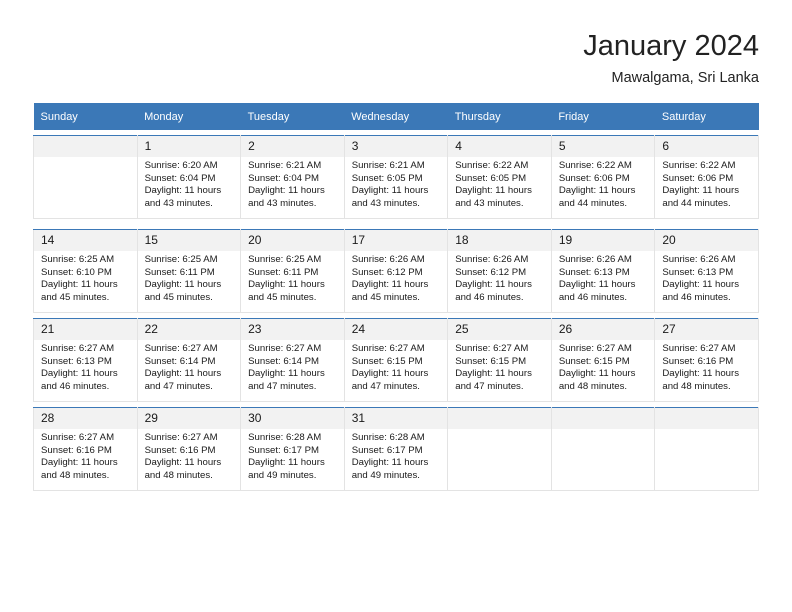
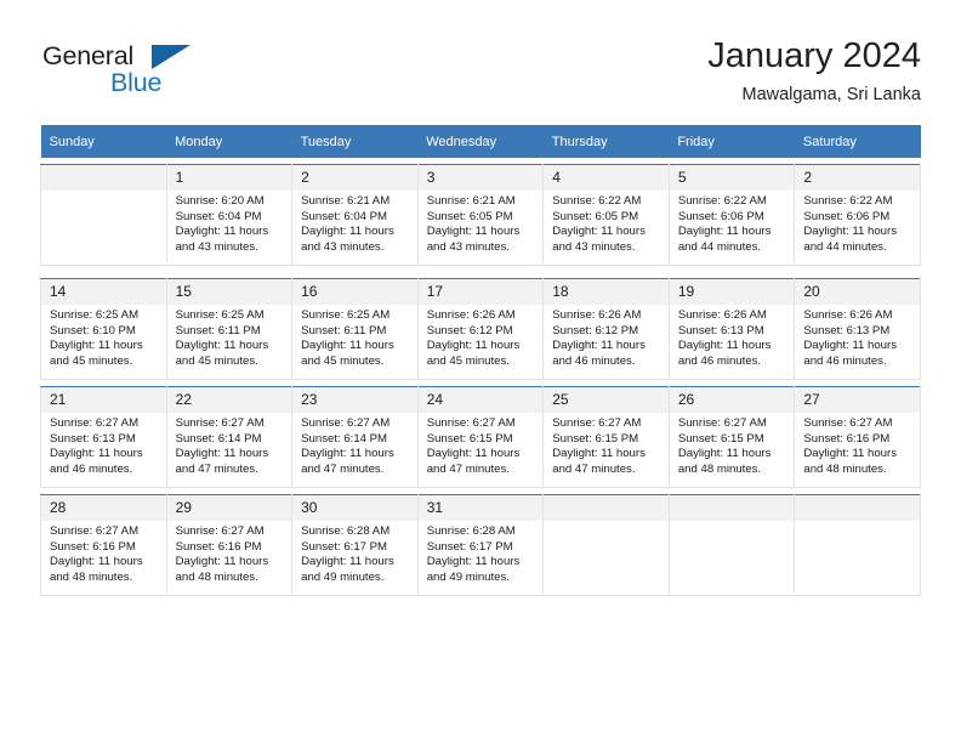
+ General
+ Blue
  January 2024
  Mawalgama, Sri Lanka
  Sunday	Monday	Tuesday	Wednesday	Thursday	Friday	Saturday
- 	1Sunrise: 6:20 AMSunset: 6:04 PMDaylight: 11 hoursand 43 minutes.	2Sunrise: 6:21 AMSunset: 6:04 PMDaylight: 11 hoursand 43 minutes.	3Sunrise: 6:21 AMSunset: 6:05 PMDaylight: 11 hoursand 43 minutes.	4Sunrise: 6:22 AMSunset: 6:05 PMDaylight: 11 hoursand 43 minutes.	5Sunrise: 6:22 AMSunset: 6:06 PMDaylight: 11 hoursand 44 minutes.	6Sunrise: 6:22 AMSunset: 6:06 PMDaylight: 11 hoursand 44 minutes.
+ 	1Sunrise: 6:20 AMSunset: 6:04 PMDaylight: 11 hoursand 43 minutes.	2Sunrise: 6:21 AMSunset: 6:04 PMDaylight: 11 hoursand 43 minutes.	3Sunrise: 6:21 AMSunset: 6:05 PMDaylight: 11 hoursand 43 minutes.	4Sunrise: 6:22 AMSunset: 6:05 PMDaylight: 11 hoursand 43 minutes.	5Sunrise: 6:22 AMSunset: 6:06 PMDaylight: 11 hoursand 44 minutes.	2Sunrise: 6:22 AMSunset: 6:06 PMDaylight: 11 hoursand 44 minutes.
- 14Sunrise: 6:25 AMSunset: 6:10 PMDaylight: 11 hoursand 45 minutes.	15Sunrise: 6:25 AMSunset: 6:11 PMDaylight: 11 hoursand 45 minutes.	20Sunrise: 6:25 AMSunset: 6:11 PMDaylight: 11 hoursand 45 minutes.	17Sunrise: 6:26 AMSunset: 6:12 PMDaylight: 11 hoursand 45 minutes.	18Sunrise: 6:26 AMSunset: 6:12 PMDaylight: 11 hoursand 46 minutes.	19Sunrise: 6:26 AMSunset: 6:13 PMDaylight: 11 hoursand 46 minutes.	20Sunrise: 6:26 AMSunset: 6:13 PMDaylight: 11 hoursand 46 minutes.
+ 14Sunrise: 6:25 AMSunset: 6:10 PMDaylight: 11 hoursand 45 minutes.	15Sunrise: 6:25 AMSunset: 6:11 PMDaylight: 11 hoursand 45 minutes.	16Sunrise: 6:25 AMSunset: 6:11 PMDaylight: 11 hoursand 45 minutes.	17Sunrise: 6:26 AMSunset: 6:12 PMDaylight: 11 hoursand 45 minutes.	18Sunrise: 6:26 AMSunset: 6:12 PMDaylight: 11 hoursand 46 minutes.	19Sunrise: 6:26 AMSunset: 6:13 PMDaylight: 11 hoursand 46 minutes.	20Sunrise: 6:26 AMSunset: 6:13 PMDaylight: 11 hoursand 46 minutes.
  21Sunrise: 6:27 AMSunset: 6:13 PMDaylight: 11 hoursand 46 minutes.	22Sunrise: 6:27 AMSunset: 6:14 PMDaylight: 11 hoursand 47 minutes.	23Sunrise: 6:27 AMSunset: 6:14 PMDaylight: 11 hoursand 47 minutes.	24Sunrise: 6:27 AMSunset: 6:15 PMDaylight: 11 hoursand 47 minutes.	25Sunrise: 6:27 AMSunset: 6:15 PMDaylight: 11 hoursand 47 minutes.	26Sunrise: 6:27 AMSunset: 6:15 PMDaylight: 11 hoursand 48 minutes.	27Sunrise: 6:27 AMSunset: 6:16 PMDaylight: 11 hoursand 48 minutes.
  28Sunrise: 6:27 AMSunset: 6:16 PMDaylight: 11 hoursand 48 minutes.	29Sunrise: 6:27 AMSunset: 6:16 PMDaylight: 11 hoursand 48 minutes.	30Sunrise: 6:28 AMSunset: 6:17 PMDaylight: 11 hoursand 49 minutes.	31Sunrise: 6:28 AMSunset: 6:17 PMDaylight: 11 hoursand 49 minutes.
